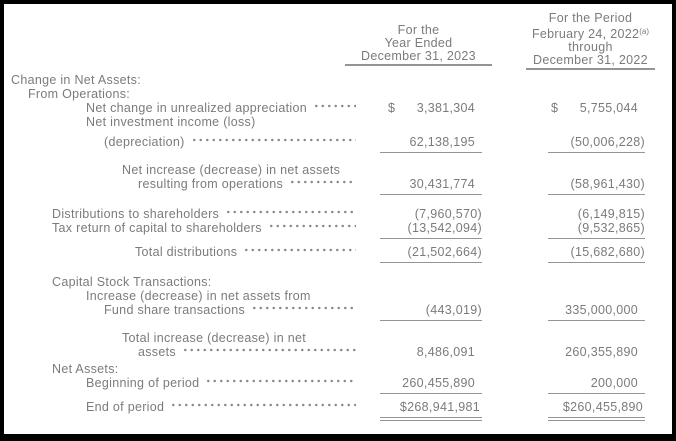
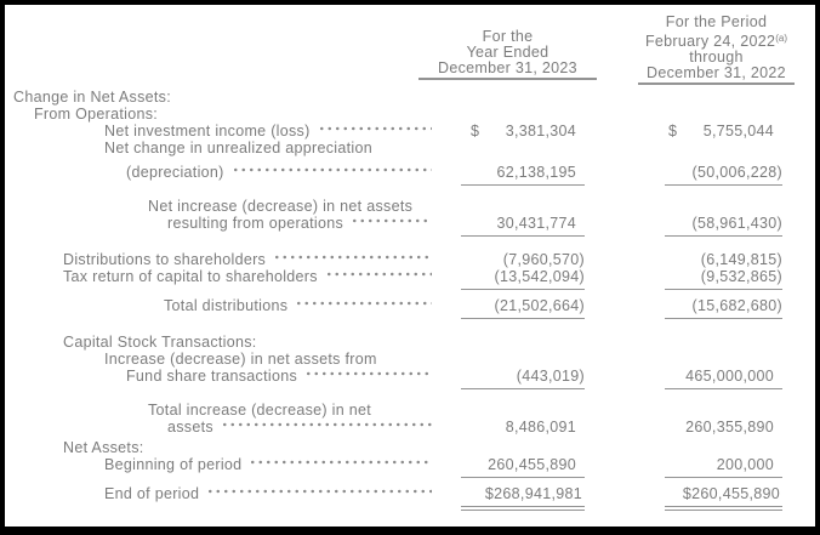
  For the
  Year Ended
  December 31, 2023
  For the Period
  February 24, 2022(a)
  through
  December 31, 2022
  Change in Net Assets:
  From Operations:
- Net change in unrealized appreciation
+ Net investment income (loss)
  $
  3,381,304
  $
  5,755,044
- Net investment income (loss)
+ Net change in unrealized appreciation
  (depreciation)
  62,138,195
  (50,006,228)
  Net increase (decrease) in net assets
  resulting from operations
  30,431,774
  (58,961,430)
  Distributions to shareholders
  (7,960,570)
  (6,149,815)
  Tax return of capital to shareholders
  (13,542,094)
  (9,532,865)
  Total distributions
  (21,502,664)
  (15,682,680)
  Capital Stock Transactions:
  Increase (decrease) in net assets from
  Fund share transactions
  (443,019)
- 335,000,000
+ 465,000,000
  Total increase (decrease) in net
  assets
  8,486,091
  260,355,890
  Net Assets:
  Beginning of period
  260,455,890
  200,000
  End of period
  $268,941,981
  $260,455,890
